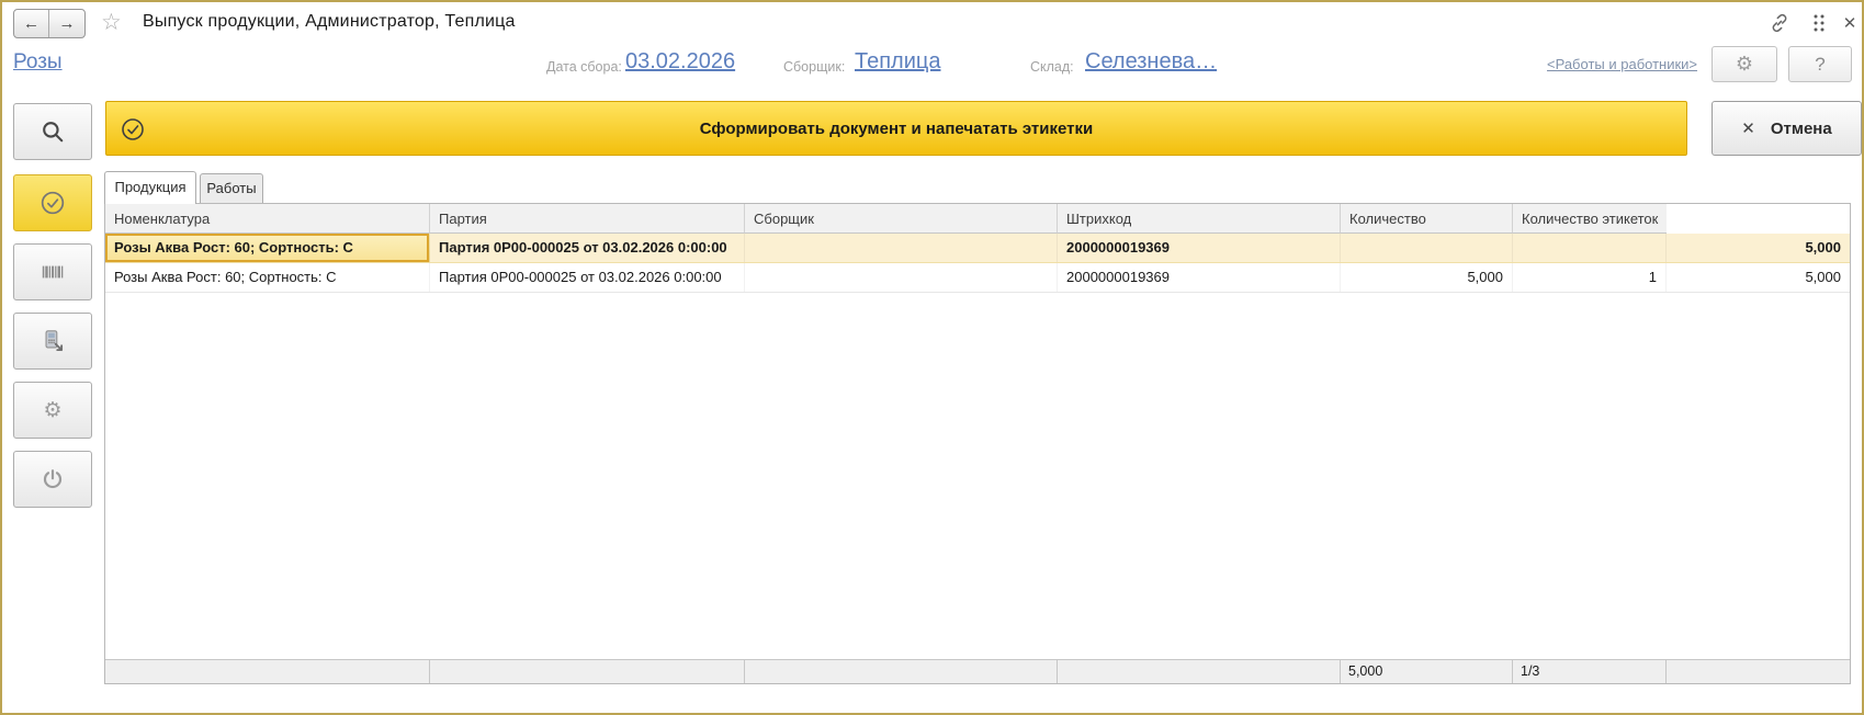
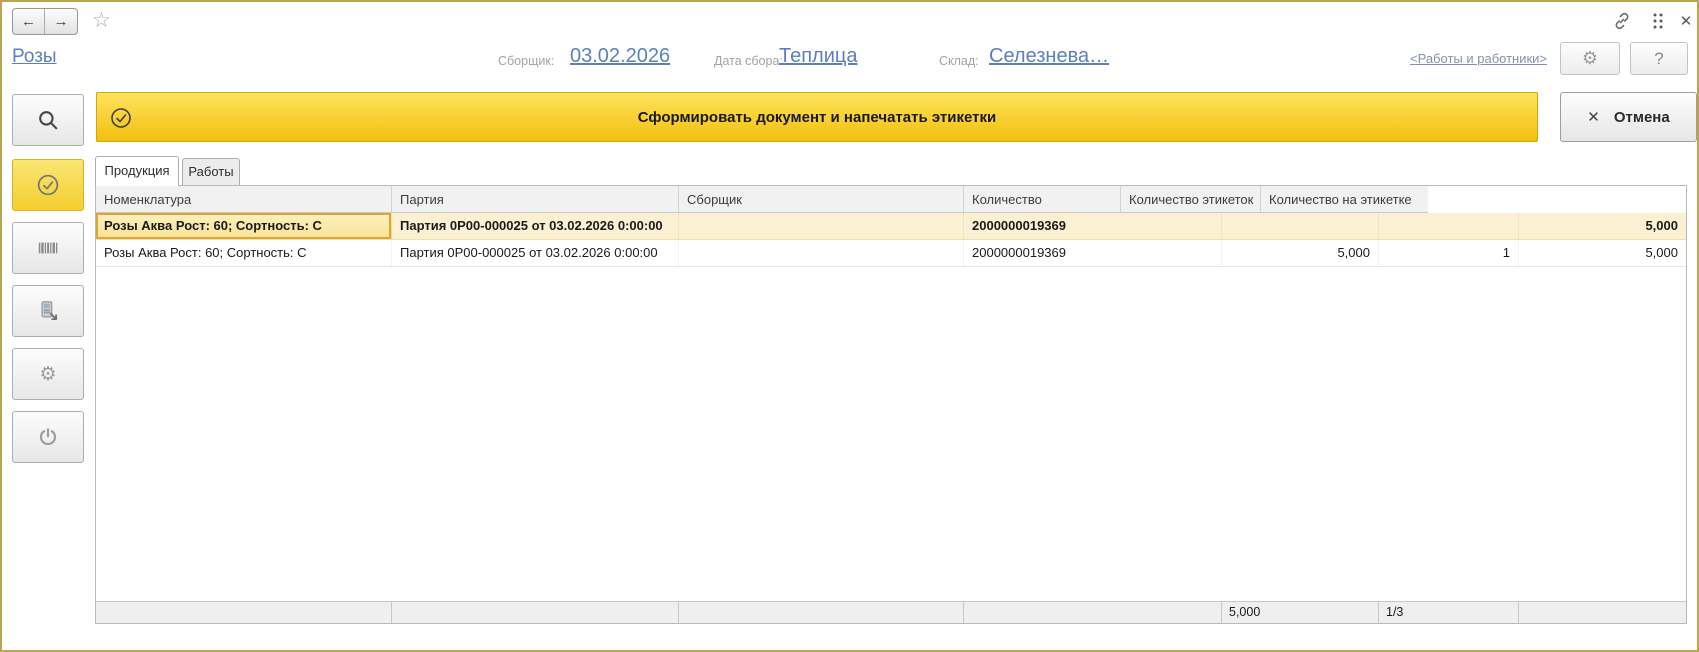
  ←
  →
  ☆
- Выпуск продукции, Администратор, Теплица
  ✕
  Розы
- Дата сбора:
+ Сборщик:
  03.02.2026
- Сборщик:
+ Дата сбора:
  Теплица
  Склад:
  Селезнева…
  <Работы и работники>
  ⚙
  ?
  Сформировать документ и напечатать этикетки
  ✕
  Отмена
  ⚙
  Продукция
  Работы
  Номенклатура
  Партия
  Сборщик
- Штрихкод
  Количество
  Количество этикеток
+ Количество на этикетке
  Розы Аква Рост: 60; Сортность: С
  Партия 0Р00-000025 от 03.02.2026 0:00:00
  2000000019369
  5,000
  Розы Аква Рост: 60; Сортность: С
  Партия 0Р00-000025 от 03.02.2026 0:00:00
  2000000019369
  5,000
  1
  5,000
  5,000
  1/3
